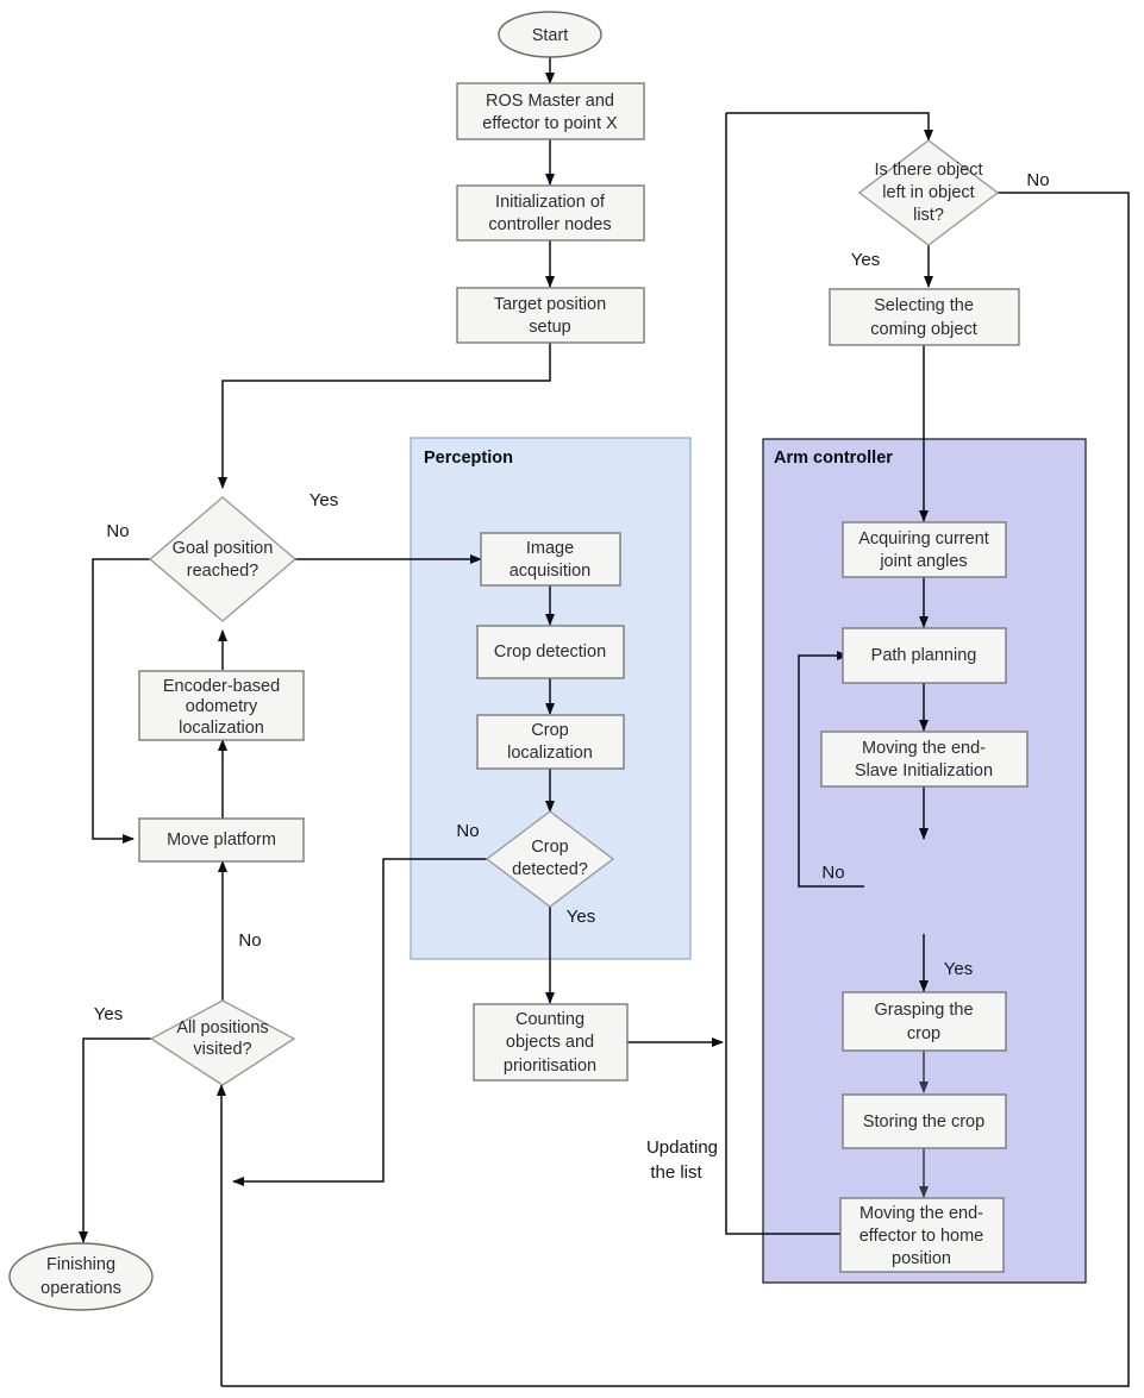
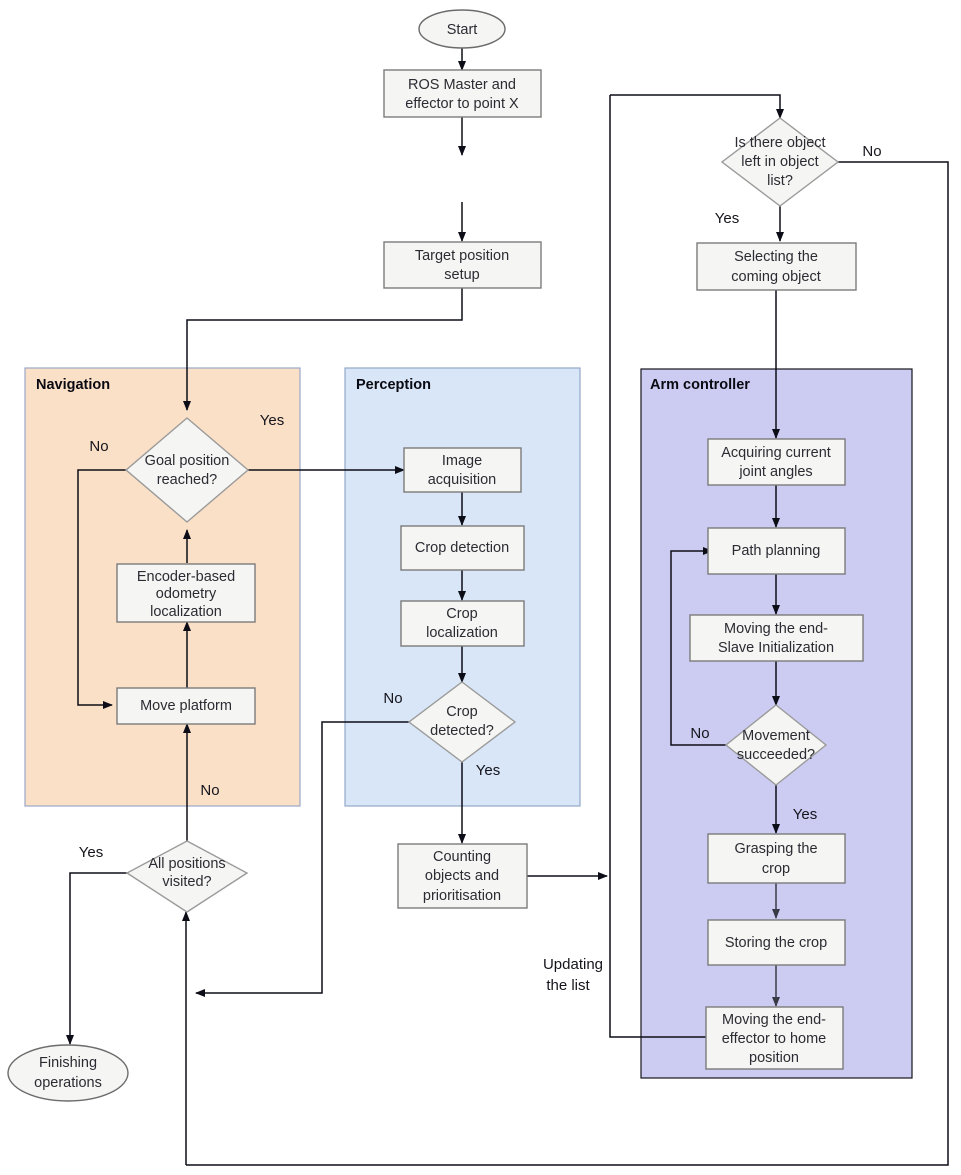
+ Navigation
  Perception
  Arm controller
  Start
  ROS Master and
  effector to point X
- Initialization of
- controller nodes
  Target position
  setup
  Is there object
  left in object
  list?
  Selecting the
  coming object
  Goal position
  reached?
  Encoder-based
  odometry
  localization
  Move platform
  All positions
  visited?
  Finishing
  operations
  Image
  acquisition
  Crop detection
  Crop
  localization
  Crop
  detected?
  Counting
  objects and
  prioritisation
  Acquiring current
  joint angles
  Path planning
  Moving the end-
  Slave Initialization
+ Movement
+ succeeded?
  Grasping the
  crop
  Storing the crop
  Moving the end-
  effector to home
  position
  No
  Yes
  Yes
  No
  No
  Yes
  No
  Yes
  No
  Yes
  Updating
  the list
